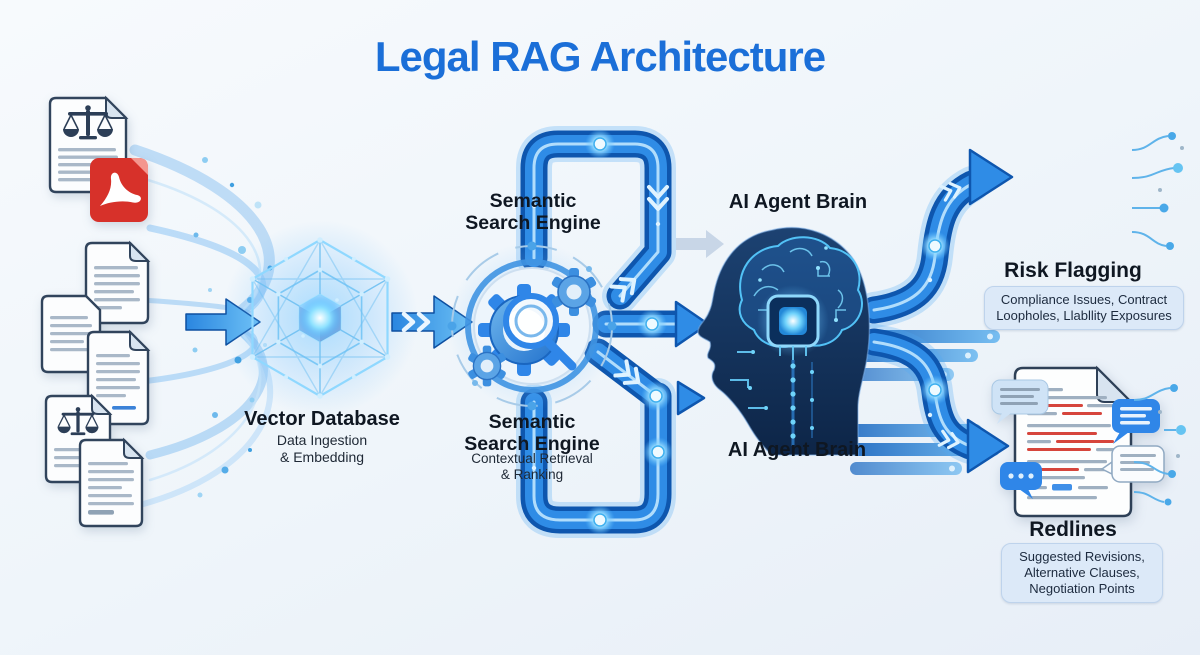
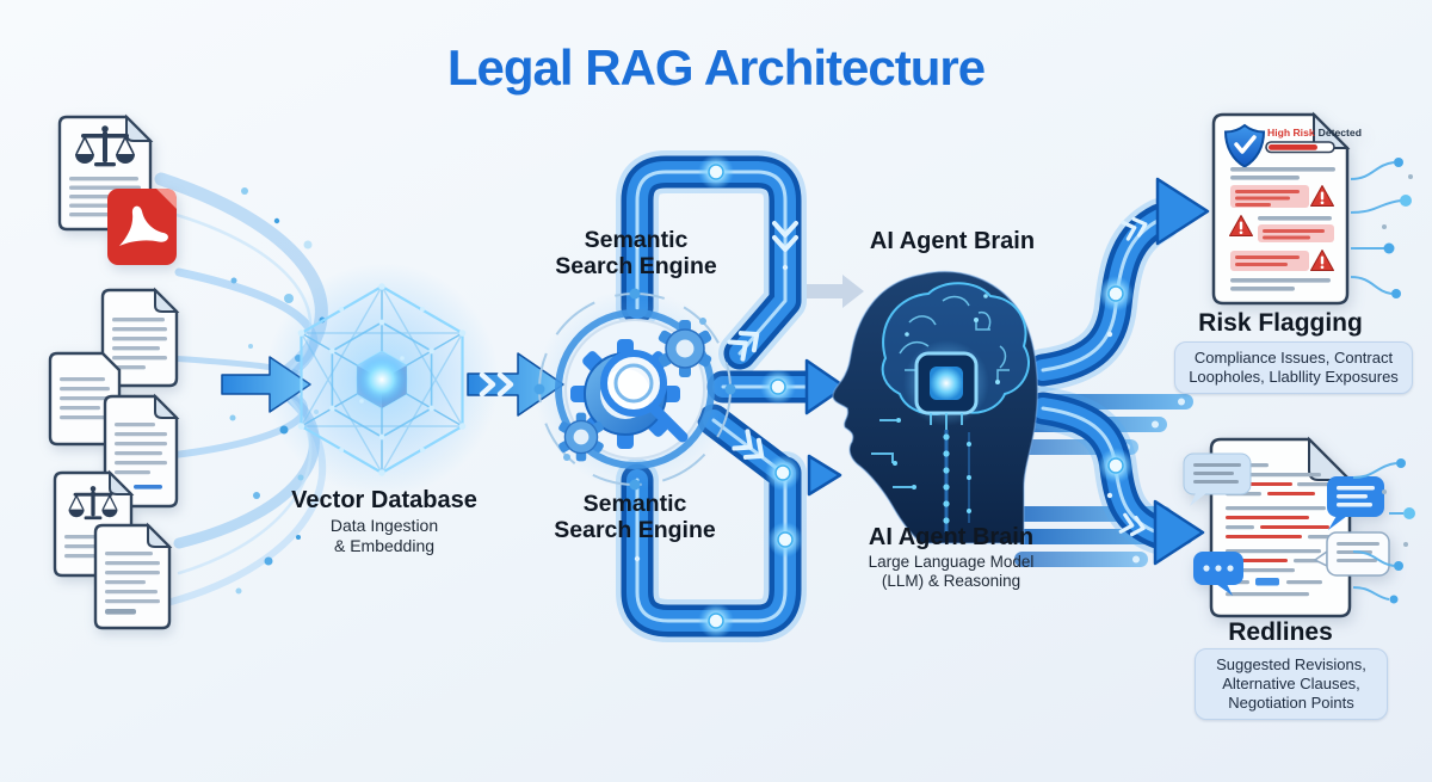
+ High Risk Detected
  Legal RAG Architecture
  Vector Database
  Data Ingestion
  & Embedding
  Semantic
  Search Engine
  Semantic
  Search Engine
- Contextual Retrieval
- & Ranking
  AI Agent Brain
  AI Agent Brain
+ Large Language Model
+ (LLM) & Reasoning
  Risk Flagging
  Compliance Issues, Contract
  Loopholes, Llabllity Exposures
  Redlines
  Suggested Revisions,
  Alternative Clauses,
  Negotiation Points
